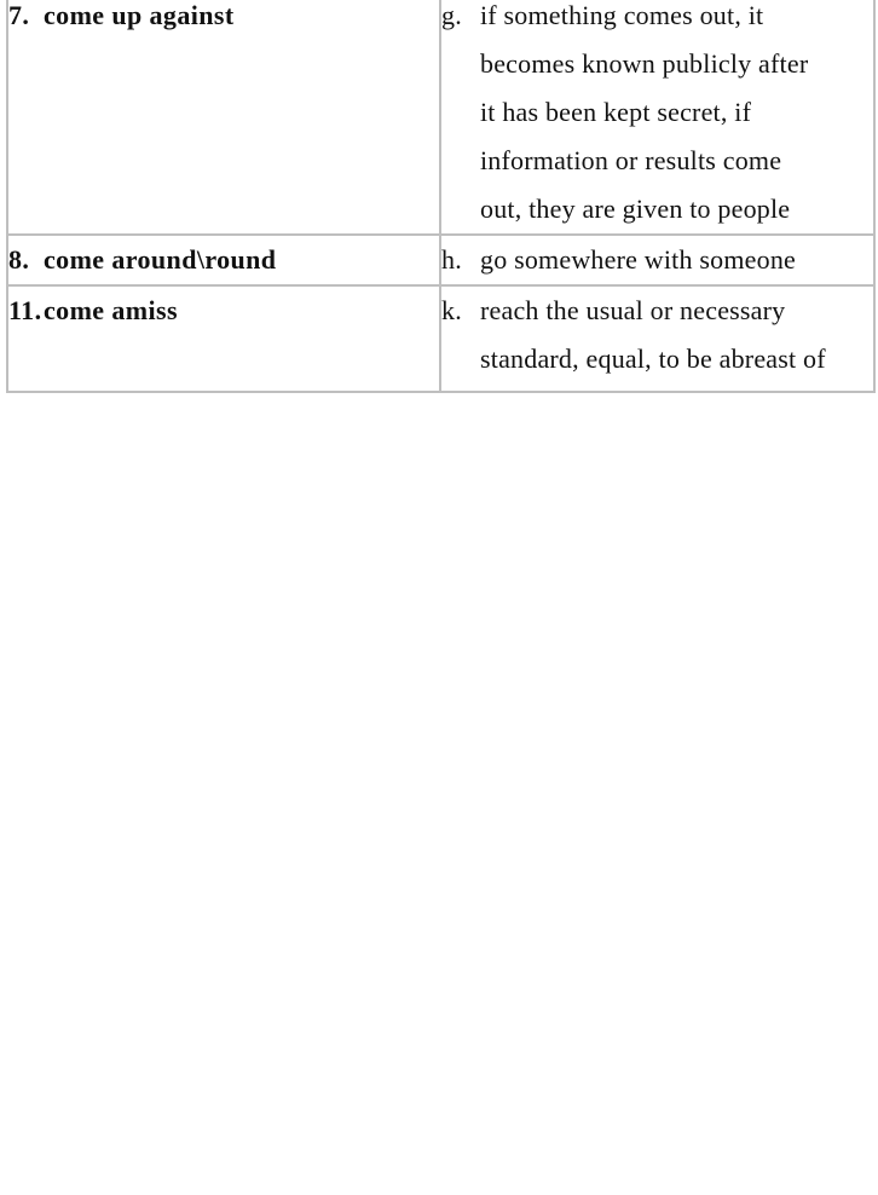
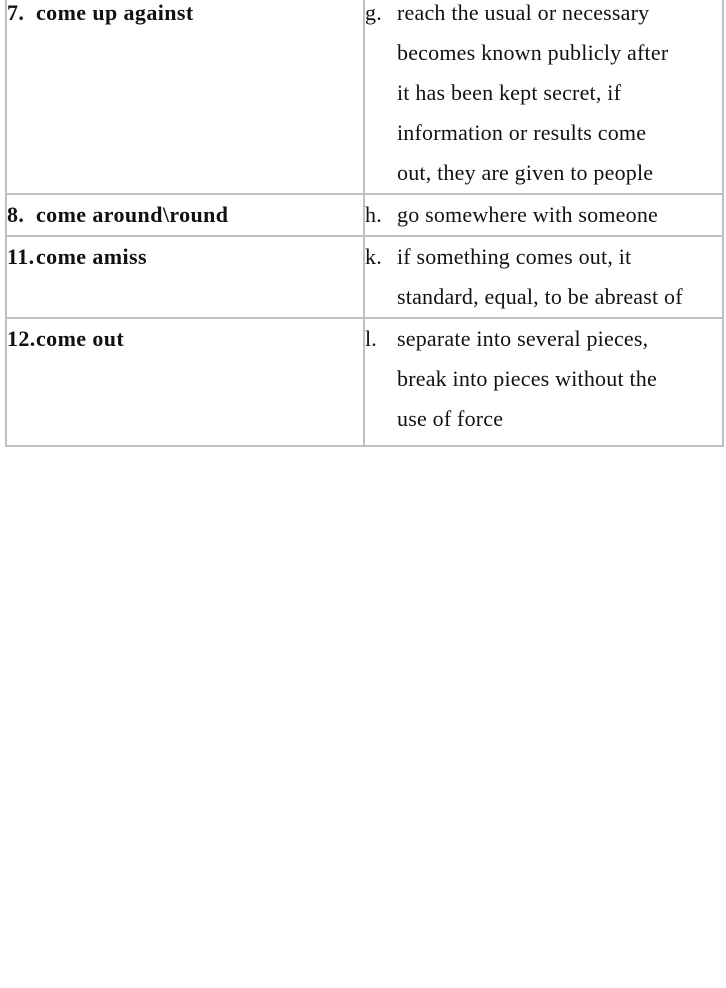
- 7. come up against	g. if something comes out, itbecomes known publicly afterit has been kept secret, ifinformation or results comeout, they are given to people
+ 7. come up against	g. reach the usual or necessarybecomes known publicly afterit has been kept secret, ifinformation or results comeout, they are given to people
  8. come around\round	h. go somewhere with someone
- 11.come amiss	k. reach the usual or necessarystandard, equal, to be abreast of
+ 11.come amiss	k. if something comes out, itstandard, equal, to be abreast of
+ 12.come out	l. separate into several pieces,break into pieces without theuse of force
